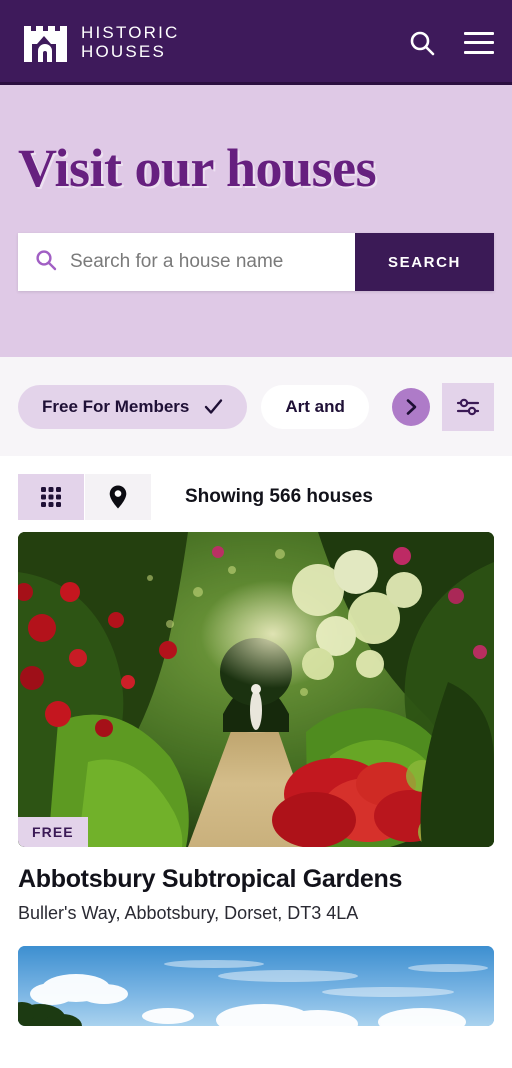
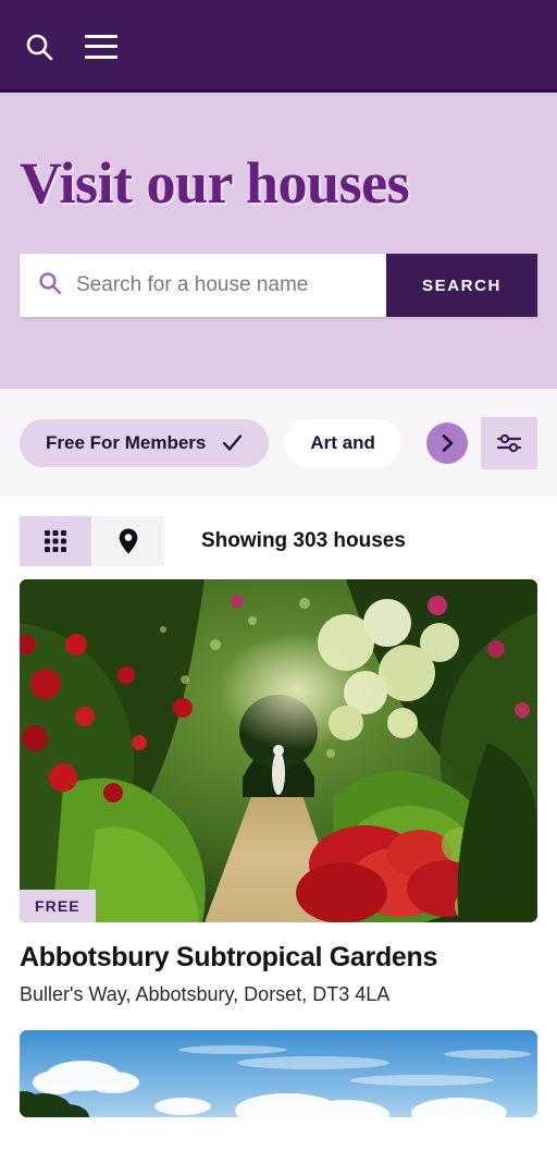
- HISTORIC
- HOUSES
  Visit our houses
  Search for a house name
  SEARCH
  Free For Members
  Art and
- Showing 566 houses
+ Showing 303 houses
  FREE
  Abbotsbury Subtropical Gardens
  Buller's Way, Abbotsbury, Dorset, DT3 4LA
